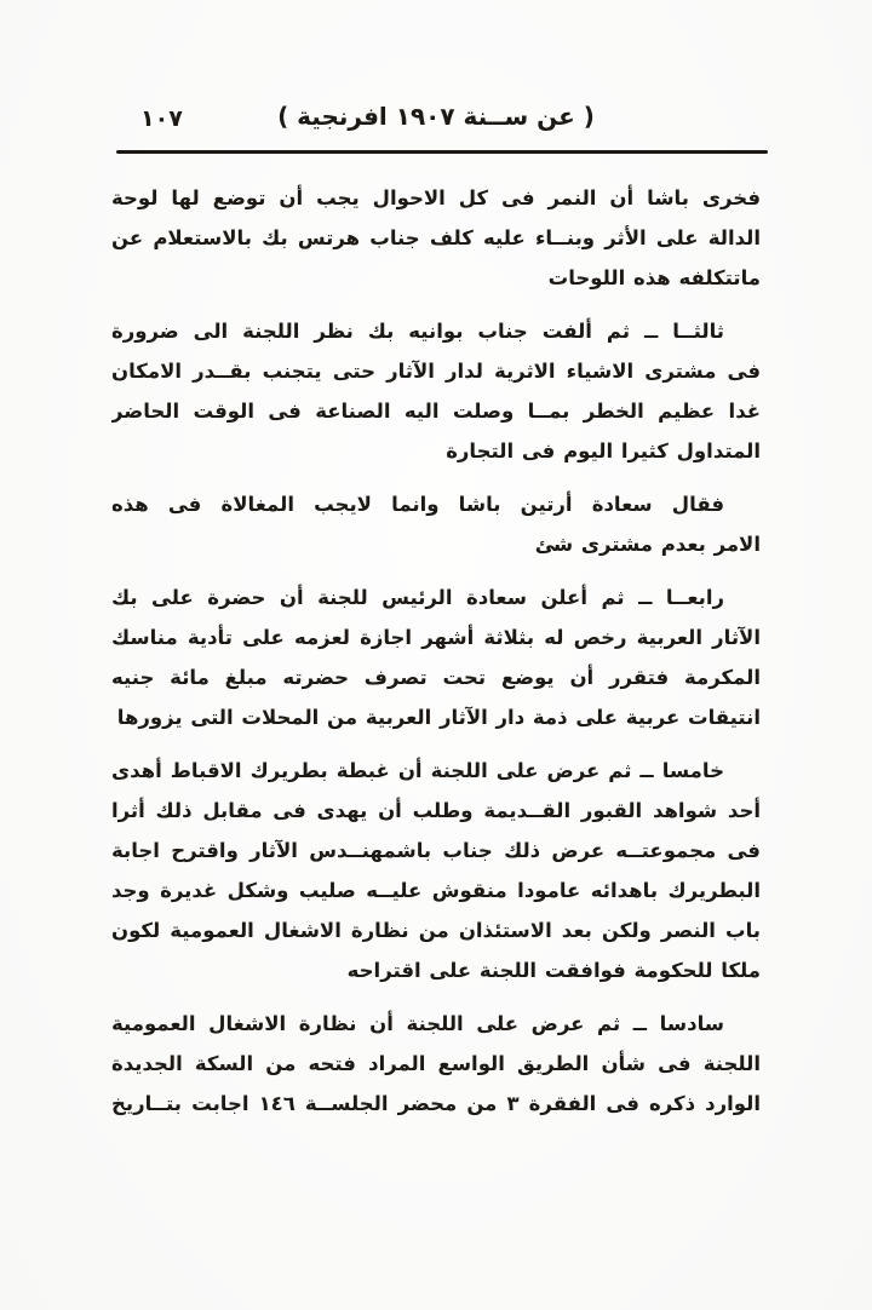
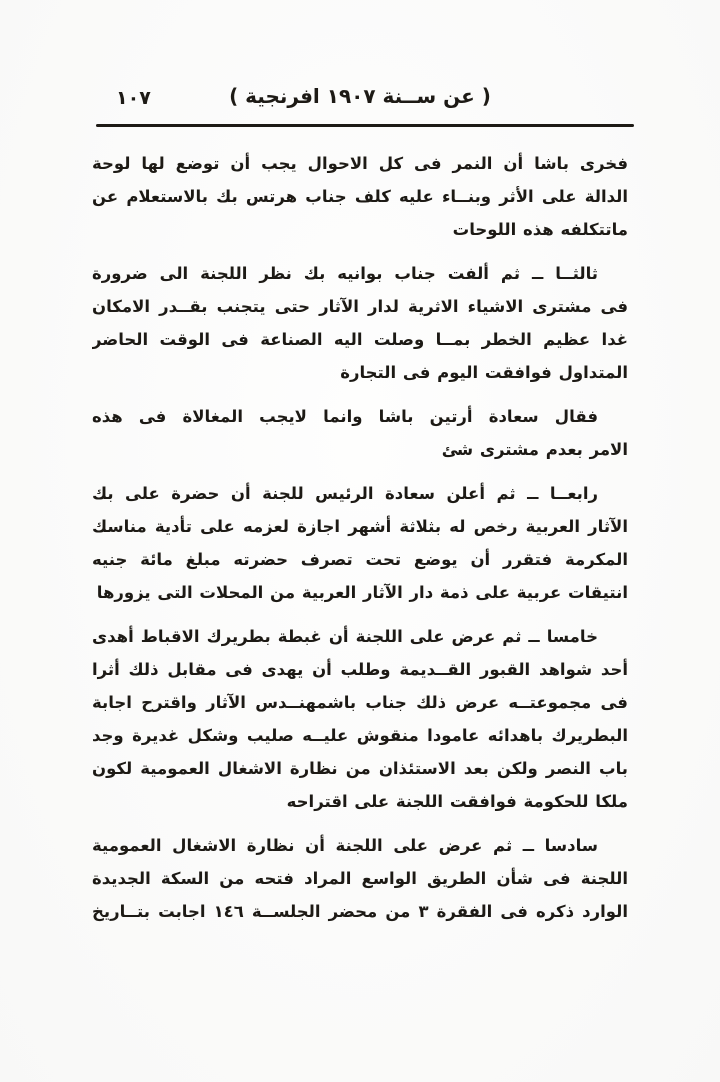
  ١٠٧
  ( عن ســنة ١٩٠٧ افرنجية )
  فخرى باشا أن النمر فى كل الاحوال يجب أن توضع لها لوحة
  الدالة على الأثر وبنــاء عليه كلف جناب هرتس بك بالاستعلام عن
  ماتتكلفه هذه اللوحات
  ثالثــا ــ ثم ألفت جناب بوانيه بك نظر اللجنة الى ضرورة
  فى مشترى الاشياء الاثرية لدار الآثار حتى يتجنب بقــدر الامكان
  غدا عظيم الخطر بمــا وصلت اليه الصناعة فى الوقت الحاضر
- المتداول كثيرا اليوم فى التجارة
+ المتداول فوافقت اليوم فى التجارة
  الامر بعدم مشترى شئ
  رابعــا ــ ثم أعلن سعادة الرئيس للجنة أن حضرة على بك
  الآثار العربية رخص له بثلاثة أشهر اجازة لعزمه على تأدية مناسك
  المكرمة فتقرر أن يوضع تحت تصرف حضرته مبلغ مائة جنيه
  انتيقات عربية على ذمة دار الآثار العربية من المحلات التى يزورها
  خامسا ــ ثم عرض على اللجنة أن غبطة بطريرك الاقباط أهدى
  أحد شواهد القبور القــديمة وطلب أن يهدى فى مقابل ذلك أثرا
  فى مجموعتــه عرض ذلك جناب باشمهنــدس الآثار واقترح اجابة
  البطريرك باهدائه عامودا منقوش عليــه صليب وشكل غديرة وجد
  باب النصر ولكن بعد الاستئذان من نظارة الاشغال العمومية لكون
  ملكا للحكومة فوافقت اللجنة على اقتراحه
  سادسا ــ ثم عرض على اللجنة أن نظارة الاشغال العمومية
  اللجنة فى شأن الطريق الواسع المراد فتحه من السكة الجديدة
  الوارد ذكره فى الفقرة ٣ من محضر الجلســة ١٤٦ اجابت بتــاريخ
